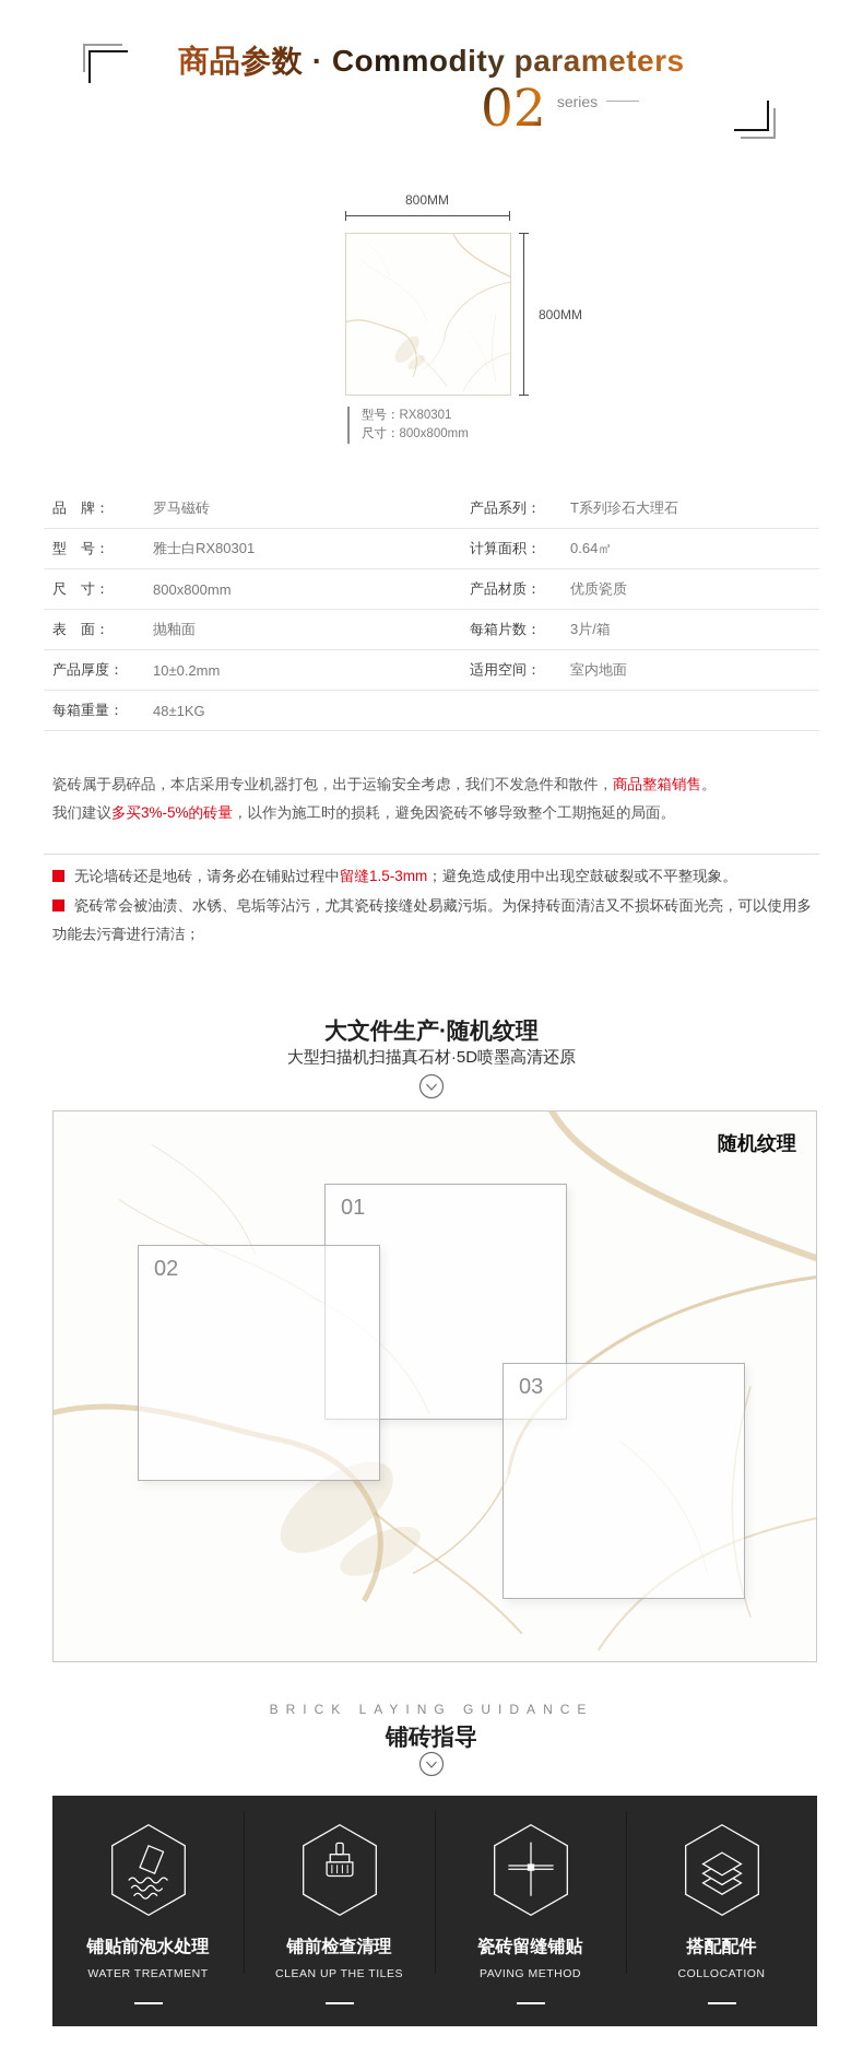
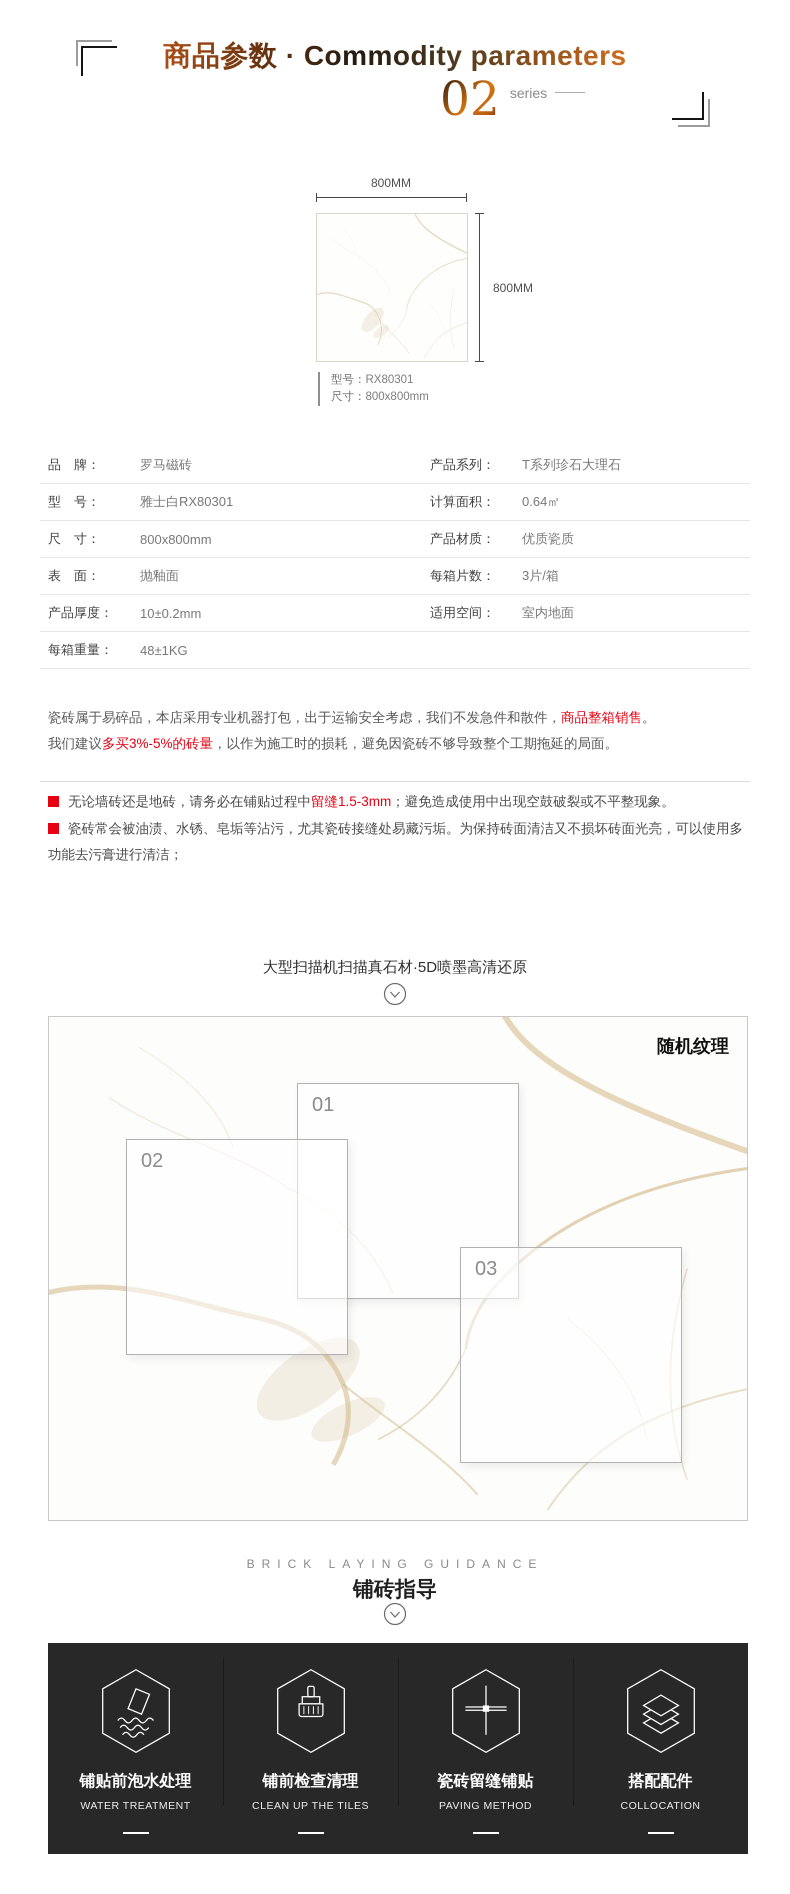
  商品参数 · Commodity parameters
  02
  series
  800MM
  800MM
  型号：RX80301
  尺寸：800x800mm
  品 牌：
  罗马磁砖
  产品系列：
  T系列珍石大理石
  型 号：
  雅士白RX80301
  计算面积：
  0.64㎡
  尺 寸：
  800x800mm
  产品材质：
  优质瓷质
  表 面：
  抛釉面
  每箱片数：
  3片/箱
  产品厚度：
  10±0.2mm
  适用空间：
  室内地面
  每箱重量：
  48±1KG
  瓷砖属于易碎品，本店采用专业机器打包，出于运输安全考虑，我们不发急件和散件，商品整箱销售。
  我们建议多买3%-5%的砖量，以作为施工时的损耗，避免因瓷砖不够导致整个工期拖延的局面。
  无论墙砖还是地砖，请务必在铺贴过程中留缝1.5-3mm；避免造成使用中出现空鼓破裂或不平整现象。
  瓷砖常会被油渍、水锈、皂垢等沾污，尤其瓷砖接缝处易藏污垢。为保持砖面清洁又不损坏砖面光亮，可以使用多功能去污膏进行清洁；
- 大文件生产·随机纹理
  大型扫描机扫描真石材·5D喷墨高清还原
  随机纹理
  01
  02
  03
  BRICK LAYING GUIDANCE
  铺砖指导
  铺贴前泡水处理
  WATER TREATMENT
  铺前检查清理
  CLEAN UP THE TILES
  瓷砖留缝铺贴
  PAVING METHOD
  搭配配件
  COLLOCATION
